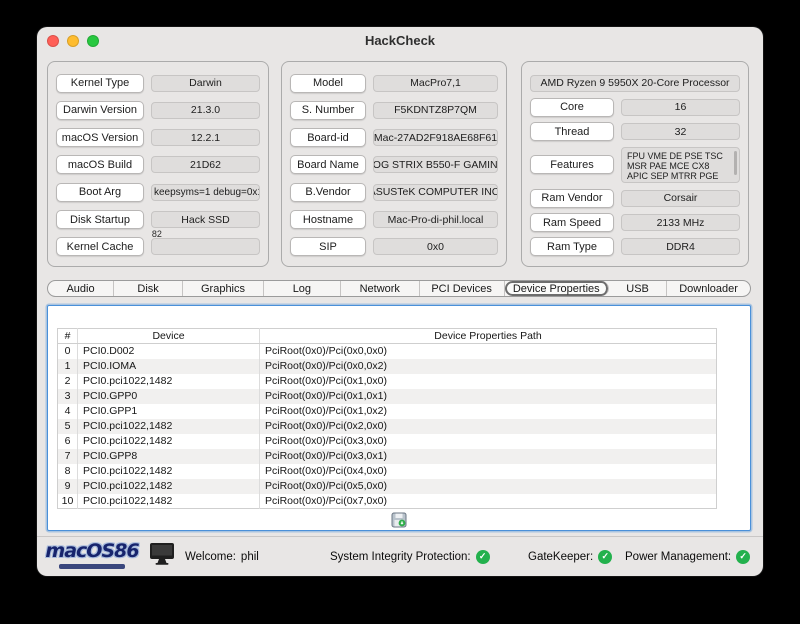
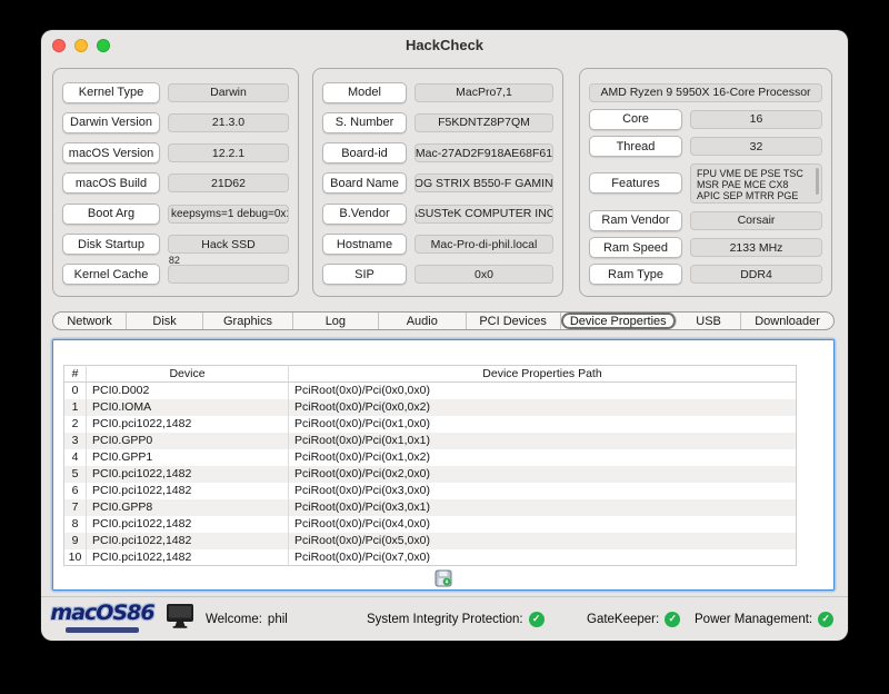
  HackCheck
  Kernel Type
  Darwin
  Darwin Version
  21.3.0
  macOS Version
  12.2.1
  macOS Build
  21D62
  Boot Arg
  keepsyms=1 debug=0x
  Disk Startup
  Hack SSD
  Kernel Cache
  82
  Model
  MacPro7,1
  S. Number
  F5KDNTZ8P7QM
  Board-id
  Mac-27AD2F918AE68F61
  Board Name
  OG STRIX B550-F GAMIN
  B.Vendor
  ASUSTeK COMPUTER INC
  Hostname
  Mac-Pro-di-phil.local
  SIP
  0x0
- AMD Ryzen 9 5950X 20-Core Processor
+ AMD Ryzen 9 5950X 16-Core Processor
  Core
  16
  Thread
  32
  Features
  FPU VME DE PSE TSC MSR PAE MCE CX8 APIC SEP MTRR PGE
  Ram Vendor
  Corsair
  Ram Speed
  2133 MHz
  Ram Type
  DDR4
- Audio
+ Network
  Disk
  Graphics
  Log
- Network
+ Audio
  PCI Devices
  Device Properties
  USB
  Downloader
  #	Device	Device Properties Path
  0	PCI0.D002	PciRoot(0x0)/Pci(0x0,0x0)
  1	PCI0.IOMA	PciRoot(0x0)/Pci(0x0,0x2)
  2	PCI0.pci1022,1482	PciRoot(0x0)/Pci(0x1,0x0)
  3	PCI0.GPP0	PciRoot(0x0)/Pci(0x1,0x1)
  4	PCI0.GPP1	PciRoot(0x0)/Pci(0x1,0x2)
  5	PCI0.pci1022,1482	PciRoot(0x0)/Pci(0x2,0x0)
  6	PCI0.pci1022,1482	PciRoot(0x0)/Pci(0x3,0x0)
  7	PCI0.GPP8	PciRoot(0x0)/Pci(0x3,0x1)
  8	PCI0.pci1022,1482	PciRoot(0x0)/Pci(0x4,0x0)
  9	PCI0.pci1022,1482	PciRoot(0x0)/Pci(0x5,0x0)
  10	PCI0.pci1022,1482	PciRoot(0x0)/Pci(0x7,0x0)
  macOS86
  Welcome:
  phil
  System Integrity Protection:
  ✓
  GateKeeper:
  ✓
  Power Management:
  ✓
